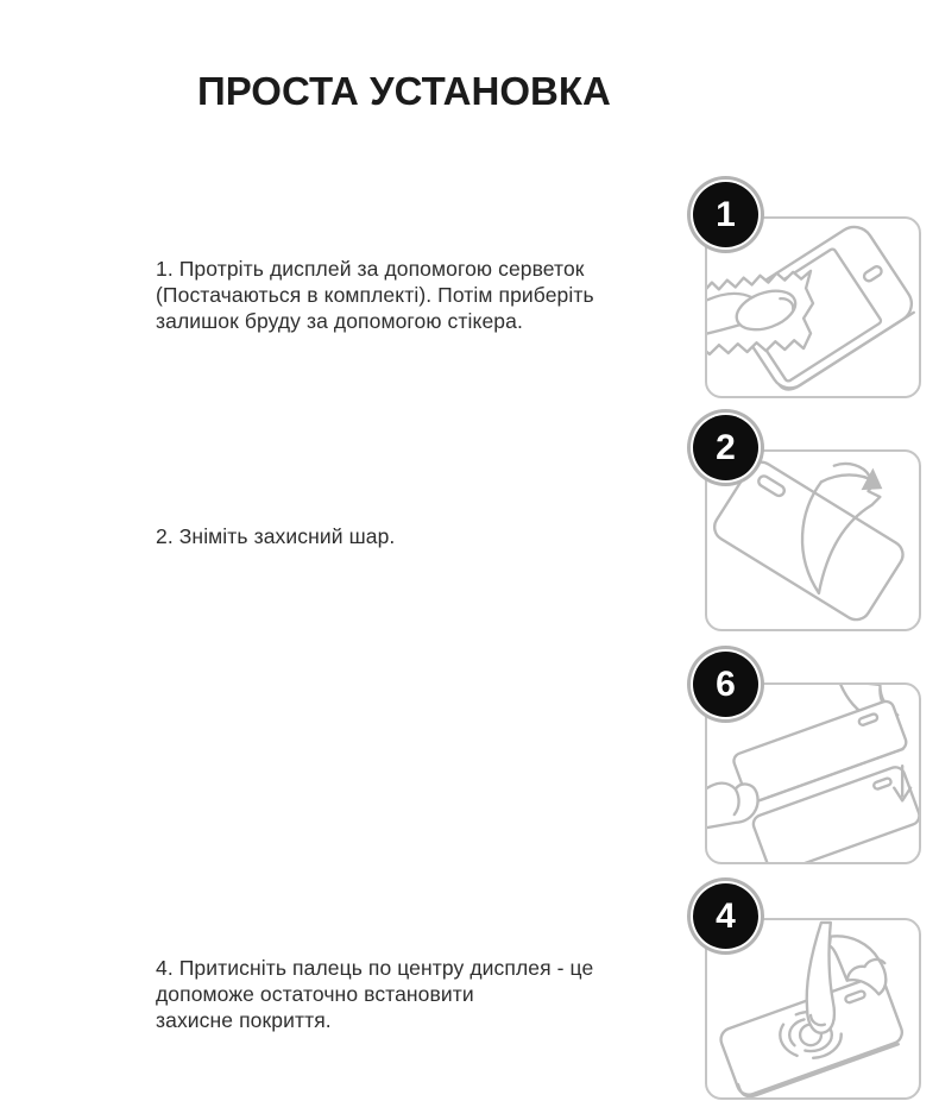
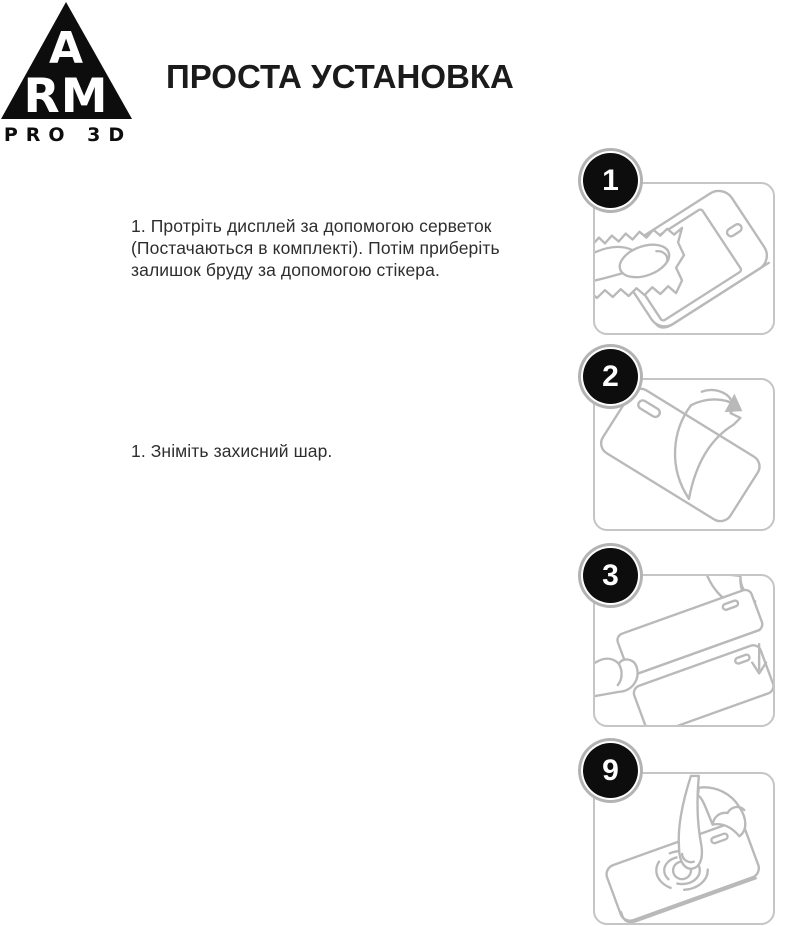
+ A
+ RM
+ PRO 3D
  ПРОСТА УСТАНОВКА
  1. Протріть дисплей за допомогою серветок
  (Постачаються в комплекті). Потім приберіть
  залишок бруду за допомогою стікера.
- 2. Зніміть захисний шар.
+ 1. Зніміть захисний шар.
- 4. Притисніть палець по центру дисплея - це
- допоможе остаточно встановити
- захисне покриття.
  1
  2
- 6
+ 3
- 4
+ 9
